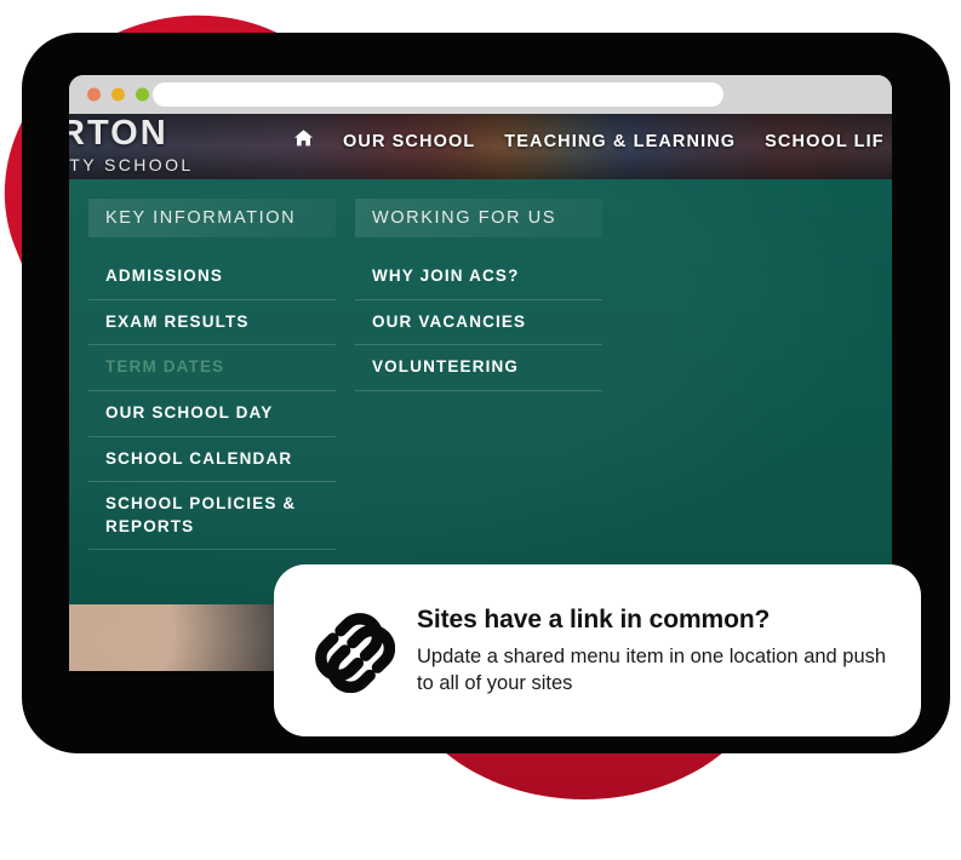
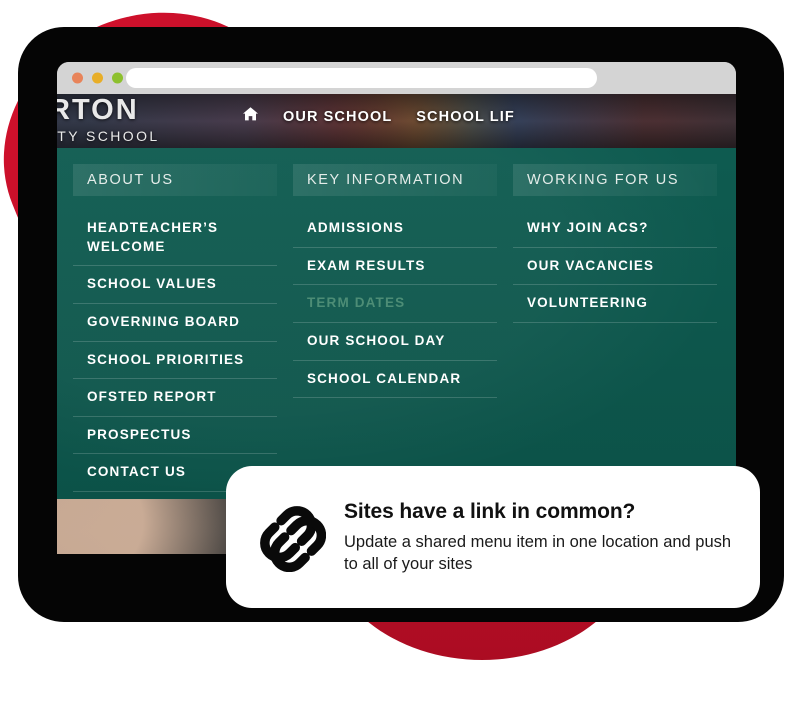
  RTON
  TY SCHOOL
  OUR SCHOOL
- TEACHING & LEARNING
  SCHOOL LIF
+ ABOUT US
+ HEADTEACHER’S WELCOME
+ SCHOOL VALUES
+ GOVERNING BOARD
+ SCHOOL PRIORITIES
+ OFSTED REPORT
+ PROSPECTUS
+ CONTACT US
  KEY INFORMATION
  ADMISSIONS
  EXAM RESULTS
  TERM DATES
  OUR SCHOOL DAY
  SCHOOL CALENDAR
- SCHOOL POLICIES & REPORTS
  WORKING FOR US
  WHY JOIN ACS?
  OUR VACANCIES
  VOLUNTEERING
  Sites have a link in common?
  Update a shared menu item in one location and push to all of your sites
